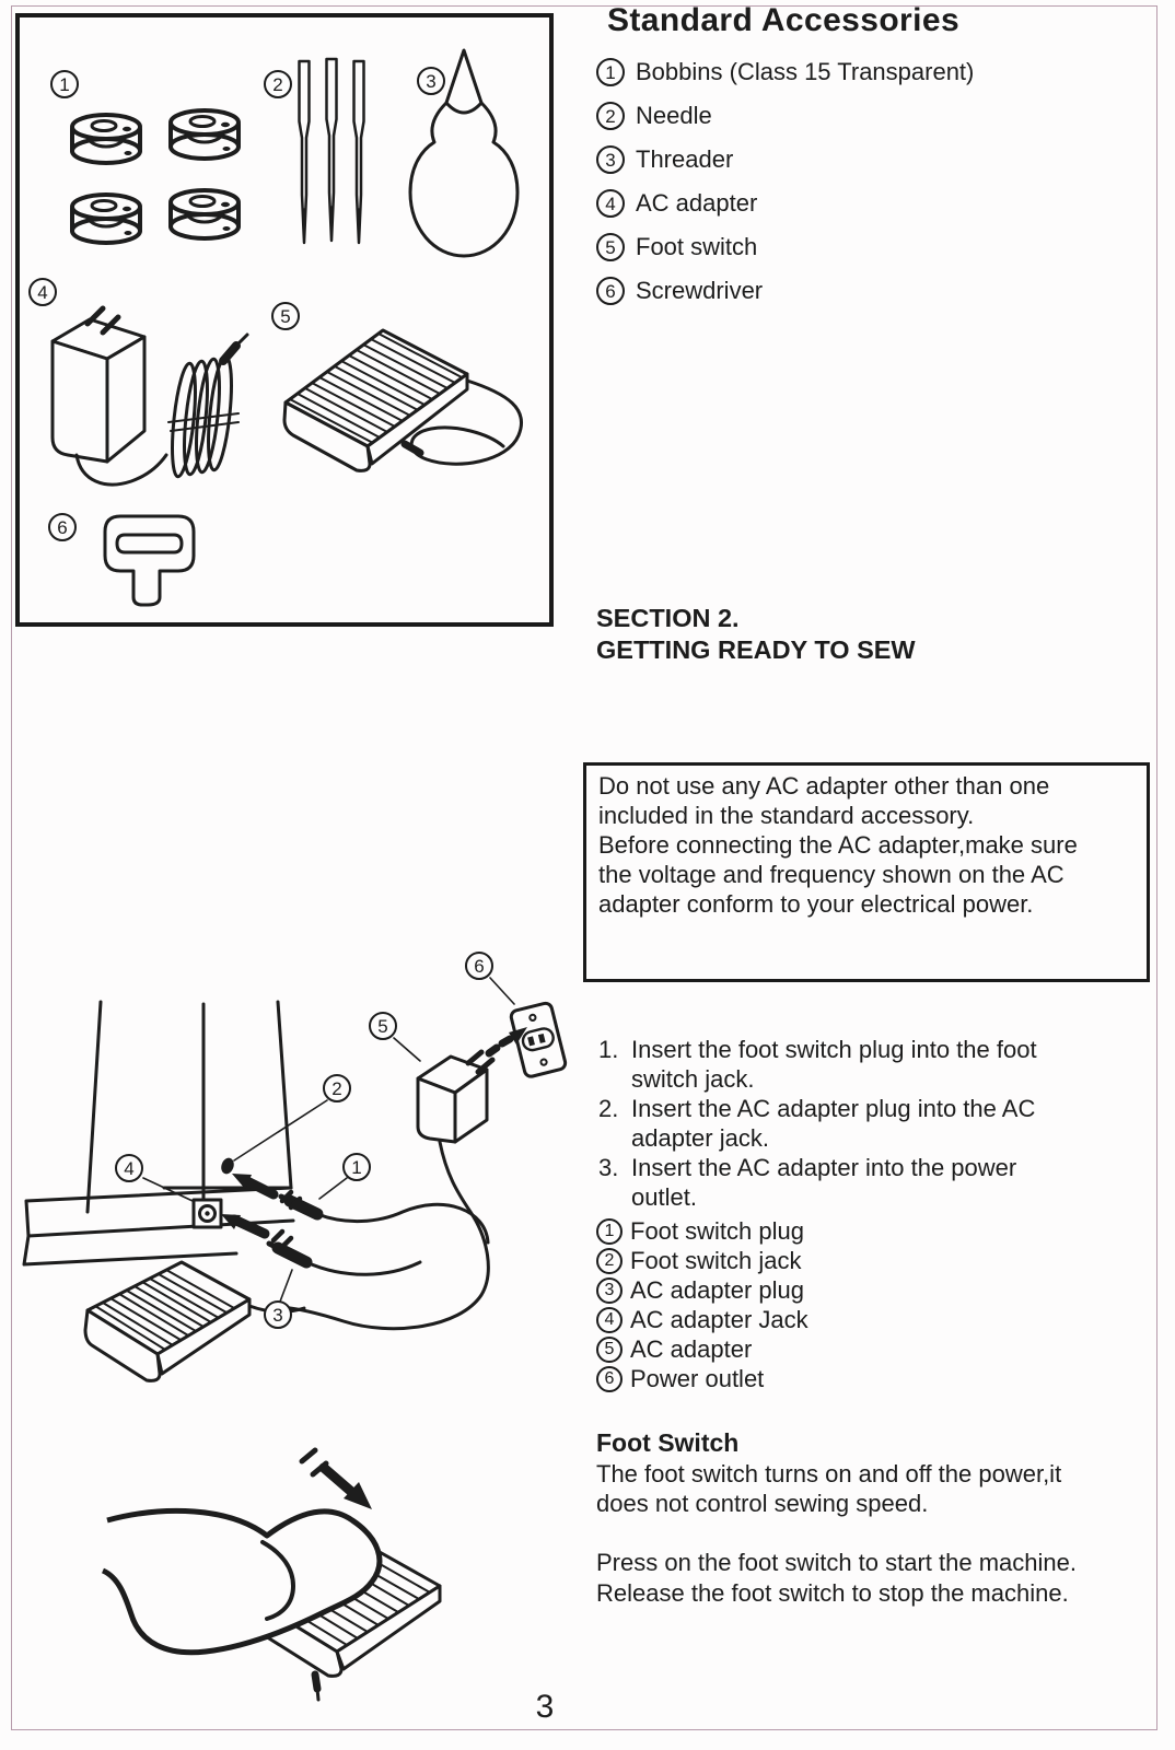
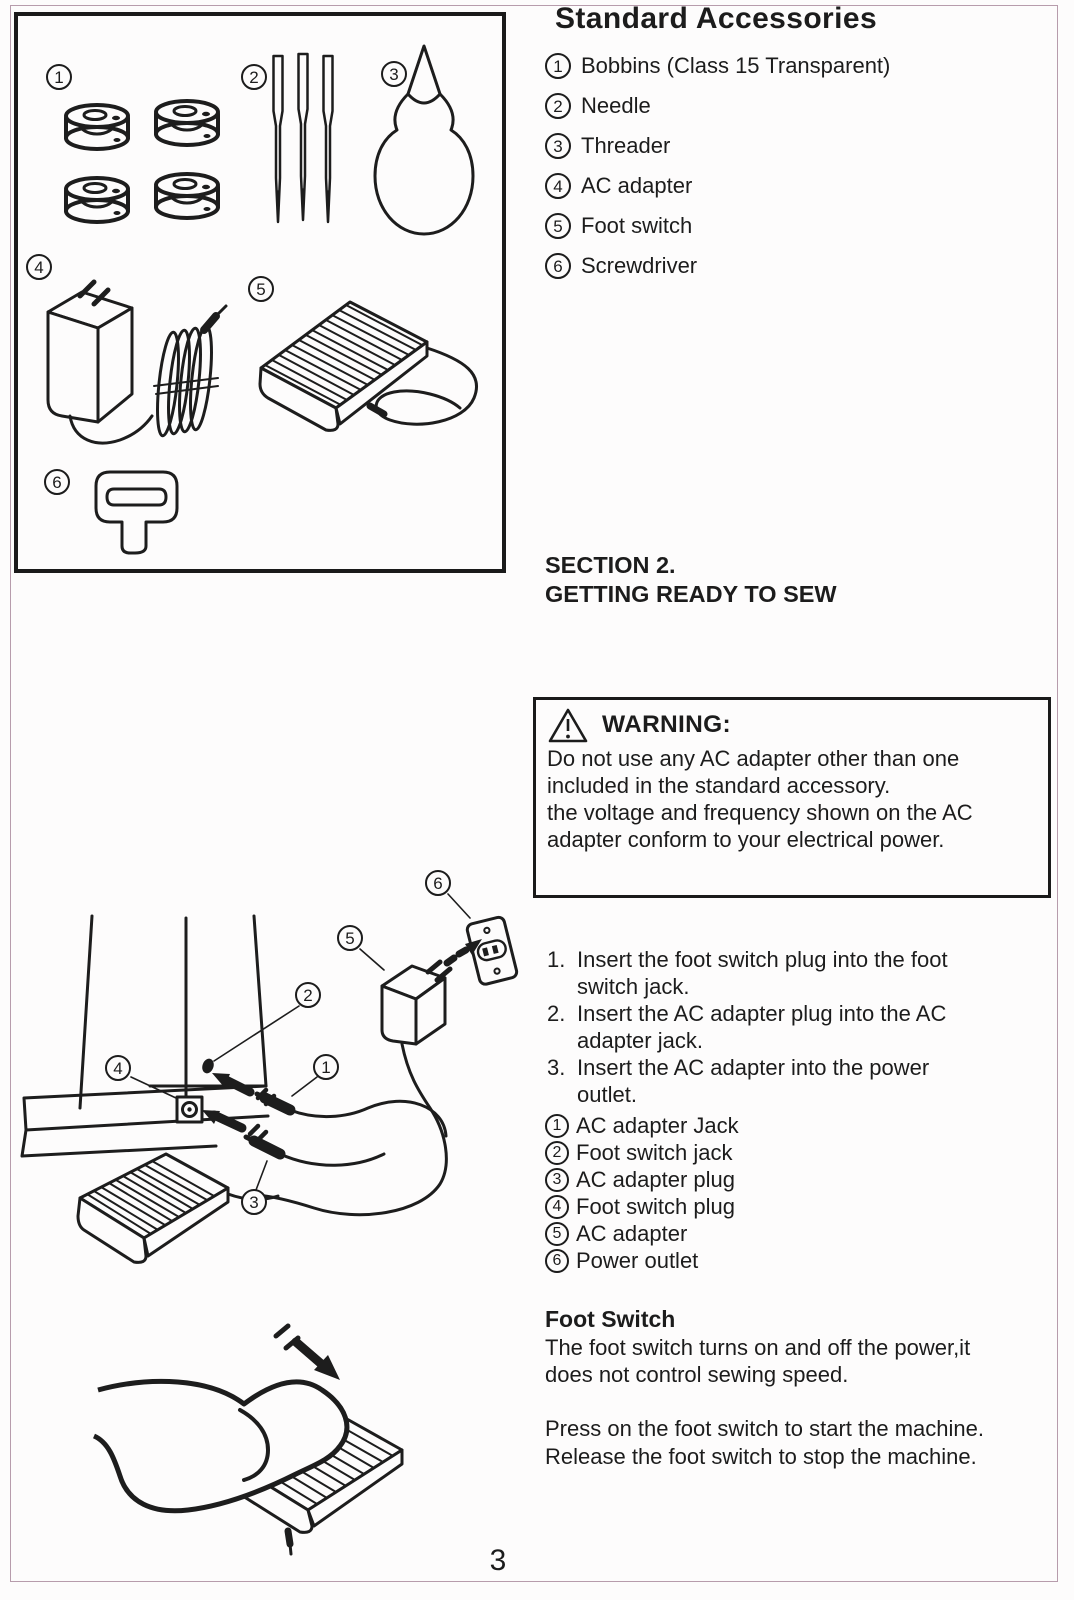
  1
  2
  3
  4
  5
  6
  Standard Accessories
  1
  Bobbins (Class 15 Transparent)
  2
  Needle
  3
  Threader
  4
  AC adapter
  5
  Foot switch
  6
  Screwdriver
  SECTION 2.
  GETTING READY TO SEW
+ WARNING:
  Do not use any AC adapter other than one
  included in the standard accessory.
- Before connecting the AC adapter,make sure
  the voltage and frequency shown on the AC
  adapter conform to your electrical power.
  1.
  Insert the foot switch plug into the foot
  switch jack.
  2.
  Insert the AC adapter plug into the AC
  adapter jack.
  3.
  Insert the AC adapter into the power
  outlet.
  1
- Foot switch plug
+ AC adapter Jack
  2
  Foot switch jack
  3
  AC adapter plug
  4
- AC adapter Jack
+ Foot switch plug
  5
  AC adapter
  6
  Power outlet
  Foot Switch
  The foot switch turns on and off the power,it
  does not control sewing speed.
  Press on the foot switch to start the machine.
  Release the foot switch to stop the machine.
  1
  2
  3
  4
  5
  6
  3
